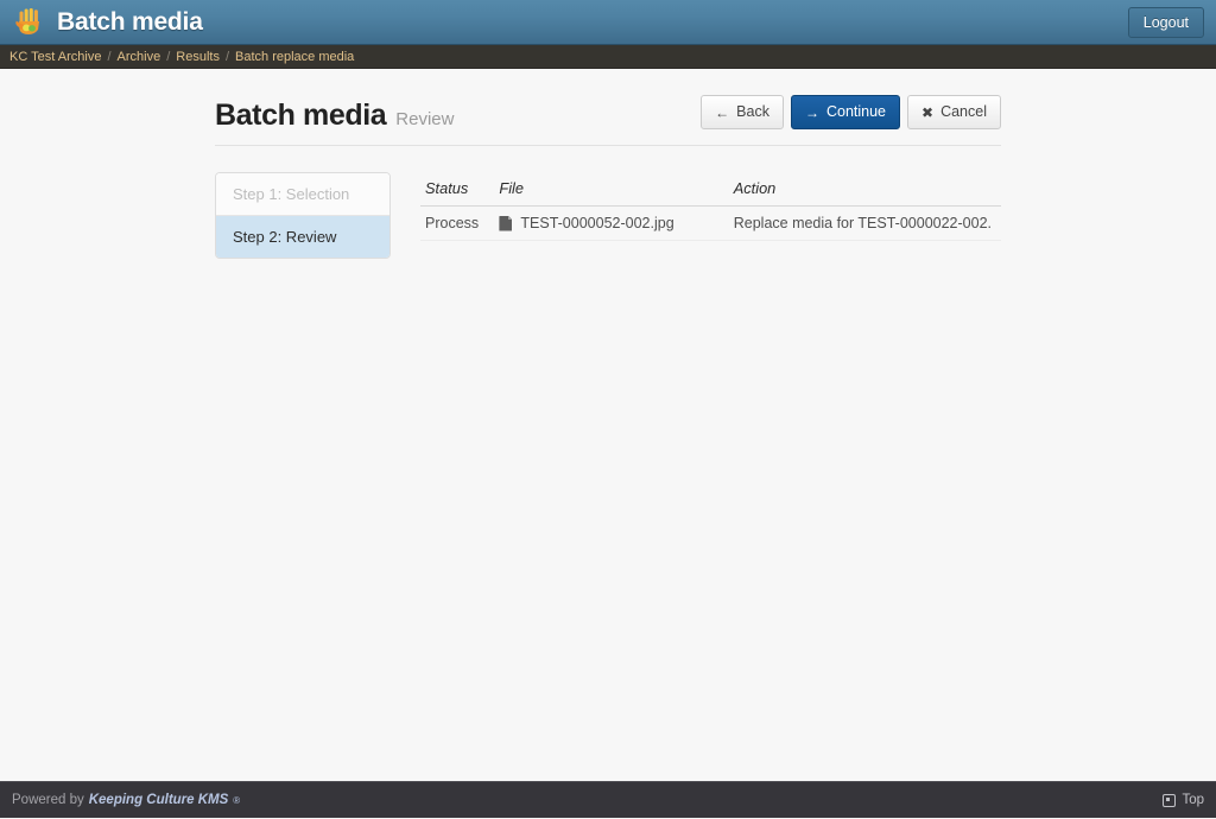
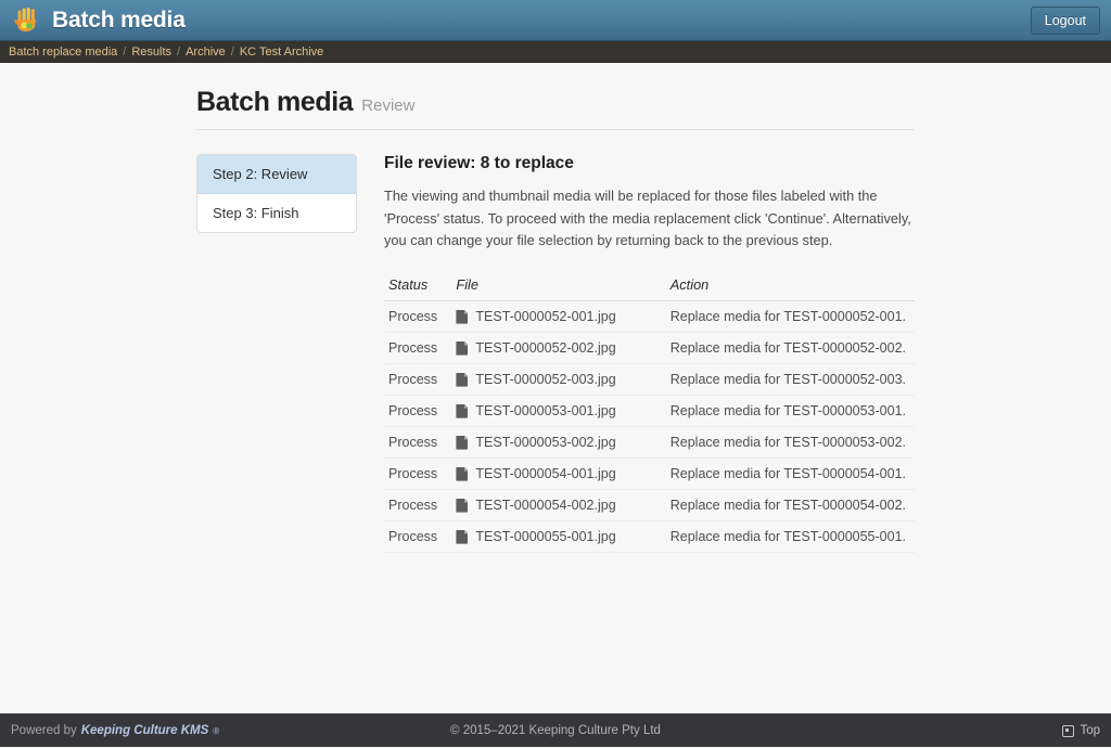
  Batch media
  Logout
- KC Test Archive
+ Batch replace media
  /
- Archive
+ Results
  /
- Results
+ Archive
  /
- Batch replace media
+ KC Test Archive
  Batch media
  Review
- ←
- Back
- →
- Continue
- ✖
- Cancel
- Step 1: Selection
  Step 2: Review
+ Step 3: Finish
+ File review: 8 to replace
+ The viewing and thumbnail media will be replaced for those files labeled with the 'Process' status. To proceed with the media replacement click 'Continue'. Alternatively, you can change your file selection by returning back to the previous step.
  Status	File	Action
+ Process	TEST-0000052-001.jpg	Replace media for TEST-0000052-001.
- Process	TEST-0000052-002.jpg	Replace media for TEST-0000022-002.
+ Process	TEST-0000052-002.jpg	Replace media for TEST-0000052-002.
+ Process	TEST-0000052-003.jpg	Replace media for TEST-0000052-003.
+ Process	TEST-0000053-001.jpg	Replace media for TEST-0000053-001.
+ Process	TEST-0000053-002.jpg	Replace media for TEST-0000053-002.
+ Process	TEST-0000054-001.jpg	Replace media for TEST-0000054-001.
+ Process	TEST-0000054-002.jpg	Replace media for TEST-0000054-002.
+ Process	TEST-0000055-001.jpg	Replace media for TEST-0000055-001.
  Powered by
  Keeping Culture KMS
  ®
+ © 2015–2021 Keeping Culture Pty Ltd
  Top
